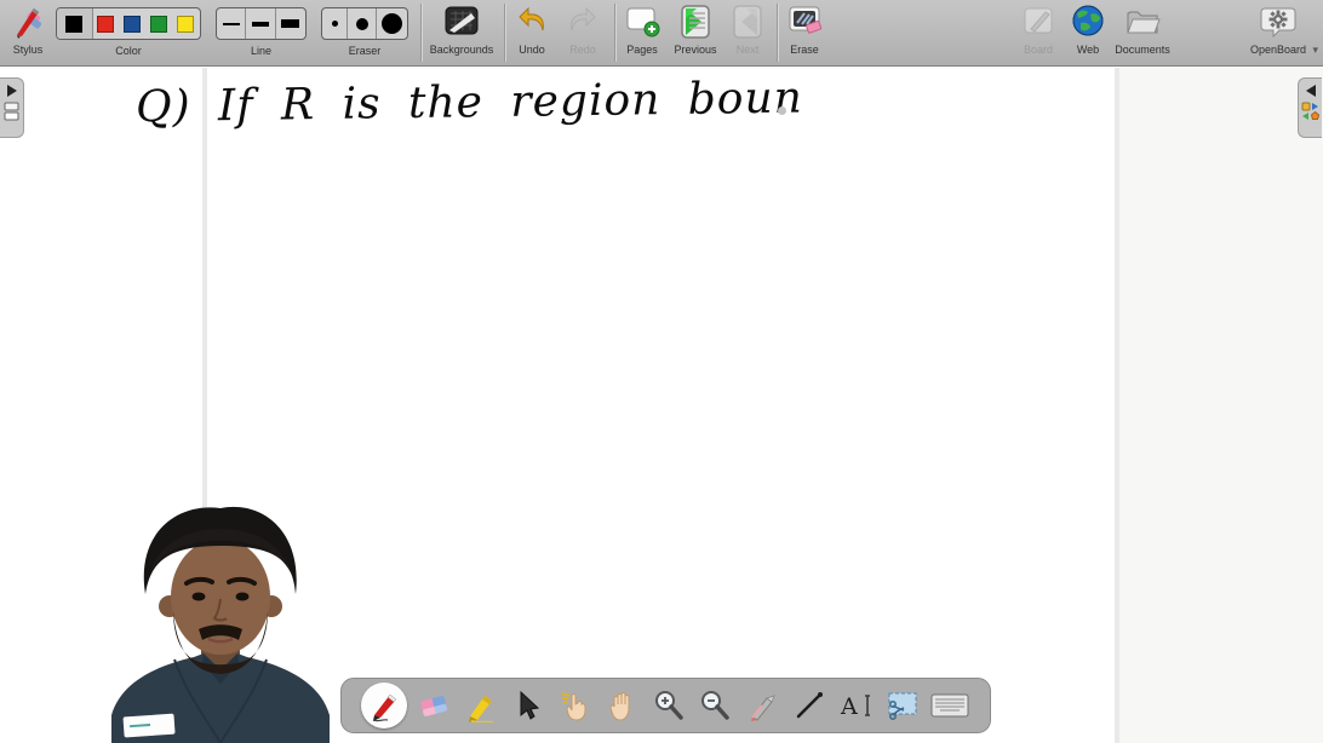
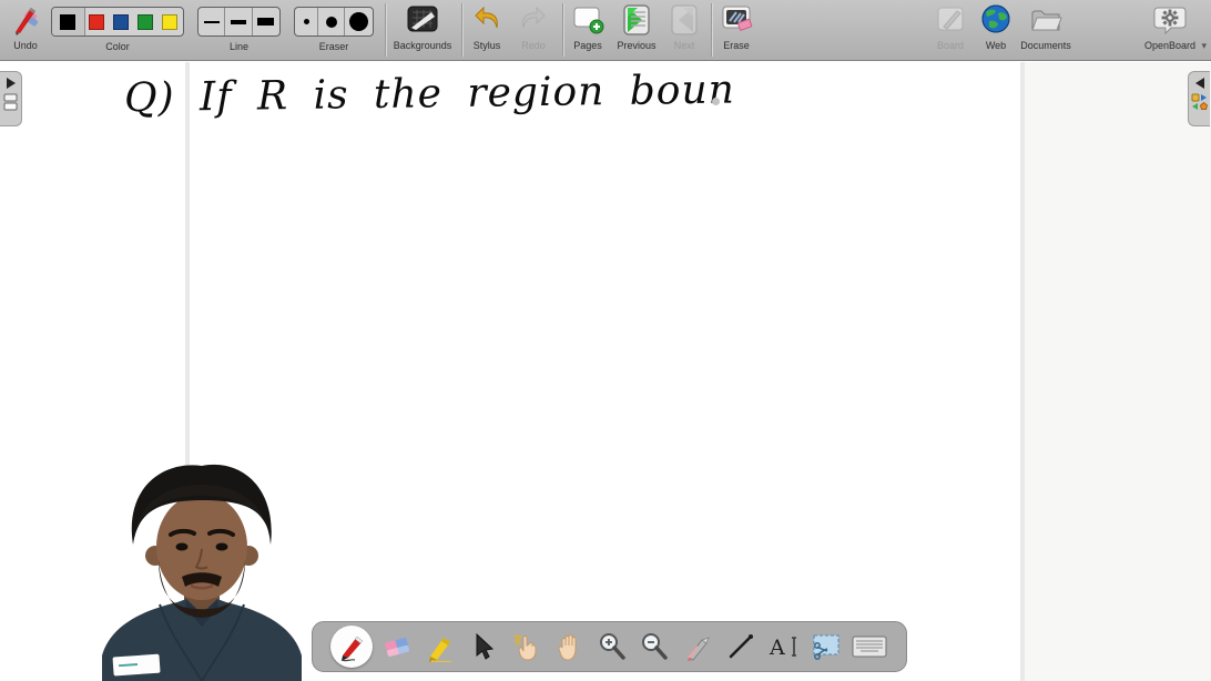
- Stylus
+ Undo
  Color
  Line
  Eraser
  Backgrounds
- Undo
+ Stylus
  Redo
  Pages
  Previous
  Next
  Erase
  Board
  Web
  Documents
  OpenBoard
  ▾
  Q) If R is the region boun
  A
